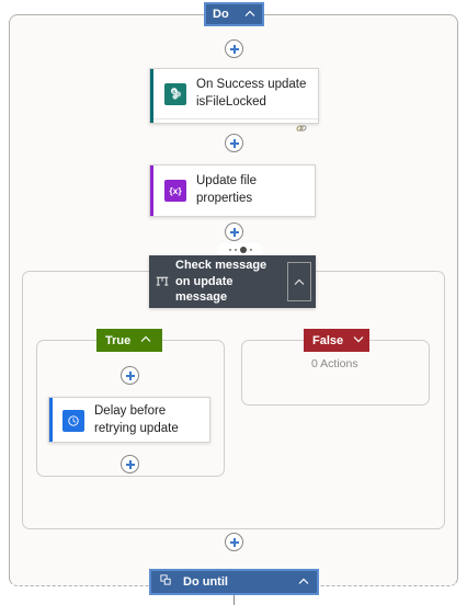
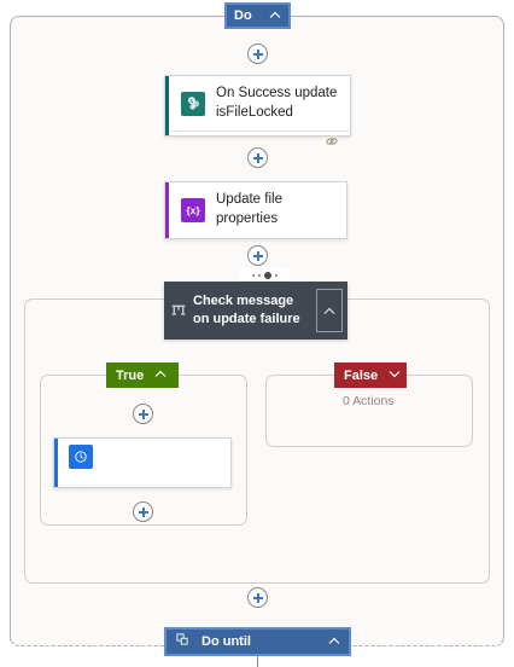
  Do
  On Success update isFileLocked
  {x}
  Update file properties
- Check message on update message
+ Check message on update failure
  True
  False
  0 Actions
- Delay before retrying update
  Do until
